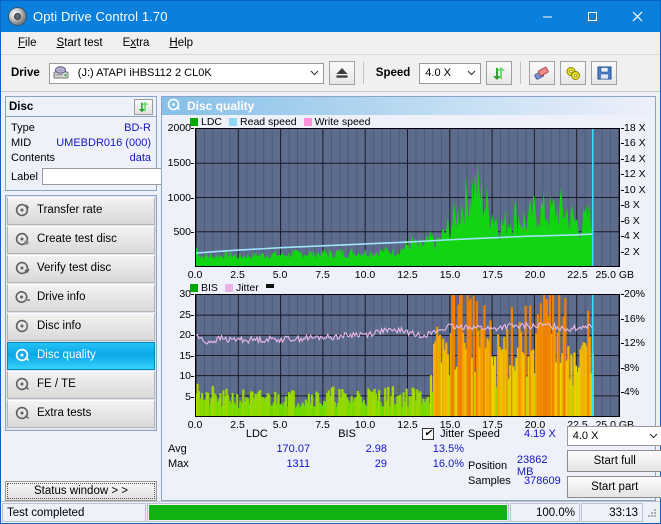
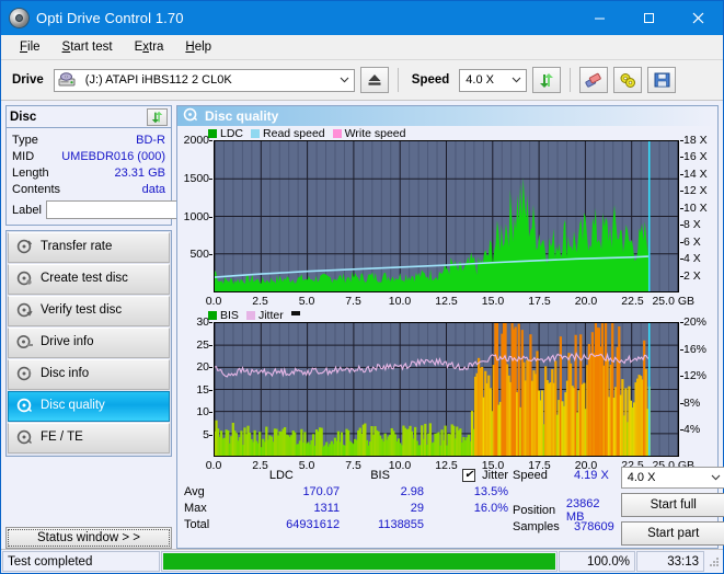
  Opti Drive Control 1.70
  File
  Start test
  Extra
  Help
  Drive
  (J:) ATAPI iHBS112 2 CL0K
  Speed
  4.0 X
  Disc
  Type
  BD-R
  MID
  UMEBDR016 (000)
+ Length
+ 23.31 GB
  Contents
  data
  Label
  Transfer rate
  Create test disc
  Verify test disc
  Drive info
  Disc info
  Disc quality
  FE / TE
- Extra tests
  Status window > >
  Disc quality
  LDC
  Read speed
  Write speed
  500
  1000
  1500
  2000
  2 X
  4 X
  6 X
  8 X
  10 X
  12 X
  14 X
  16 X
  18 X
  0.0
  2.5
  5.0
  7.5
  10.0
  12.5
  15.0
  17.5
  20.0
  22.5
  25.0 GB
  BIS
  Jitter
  5
  10
  15
  20
  25
  30
  4%
  8%
  12%
  16%
  20%
  0.0
  2.5
  5.0
  7.5
  10.0
  12.5
  15.0
  17.5
  20.0
  22.5
  25.0 GB
  LDC
  BIS
  ✔
  Jitter
  Avg
  170.07
  2.98
  13.5%
  Max
  1311
  29
  16.0%
+ Total
+ 64931612
+ 1138855
  Speed
  4.19 X
  Position
  23862 MB
  Samples
  378609
  4.0 X
  Start full
  Start part
  Test completed
  100.0%
  33:13
